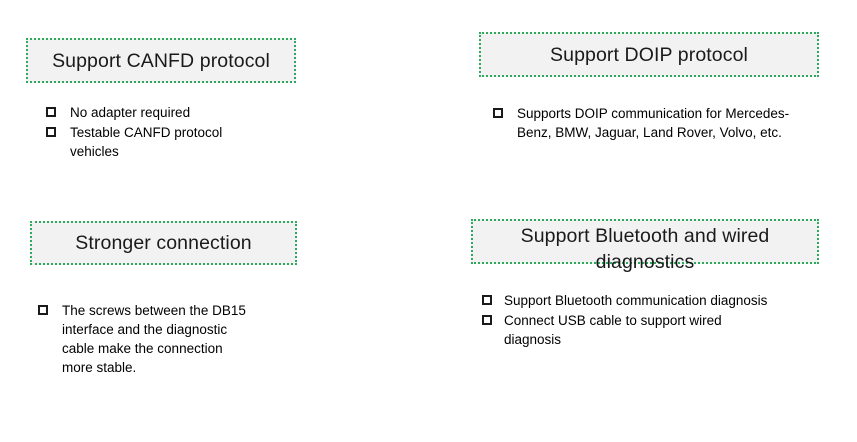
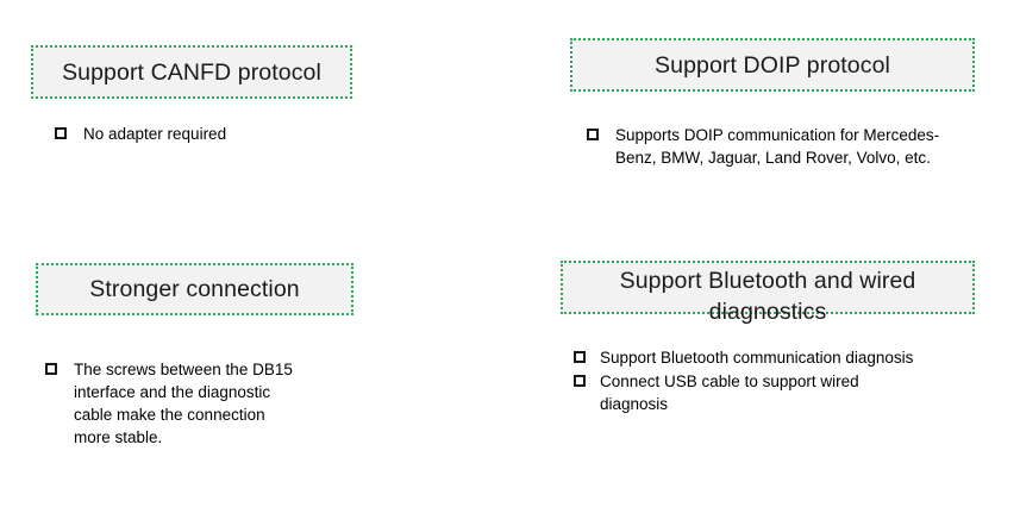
  Support CANFD protocol
  No adapter required
- Testable CANFD protocol vehicles
  Support DOIP protocol
  Supports DOIP communication for Mercedes-Benz, BMW, Jaguar, Land Rover, Volvo, etc.
  Stronger connection
  The screws between the DB15 interface and the diagnostic cable make the connection more stable.
  Support Bluetooth and wired diagnostics
  Support Bluetooth communication diagnosis
  Connect USB cable to support wired diagnosis
